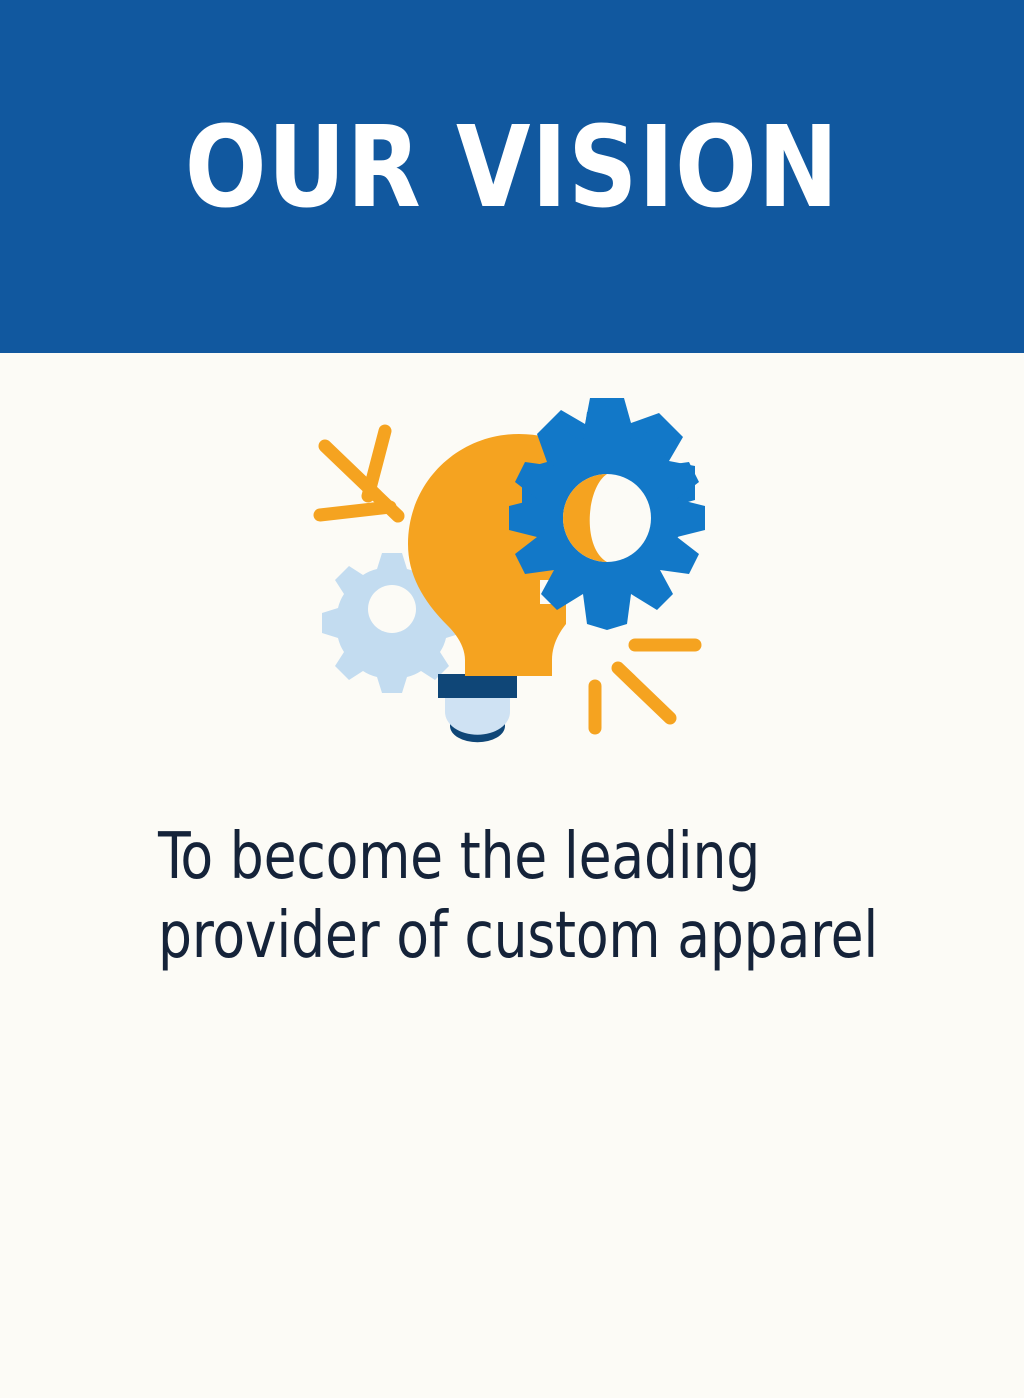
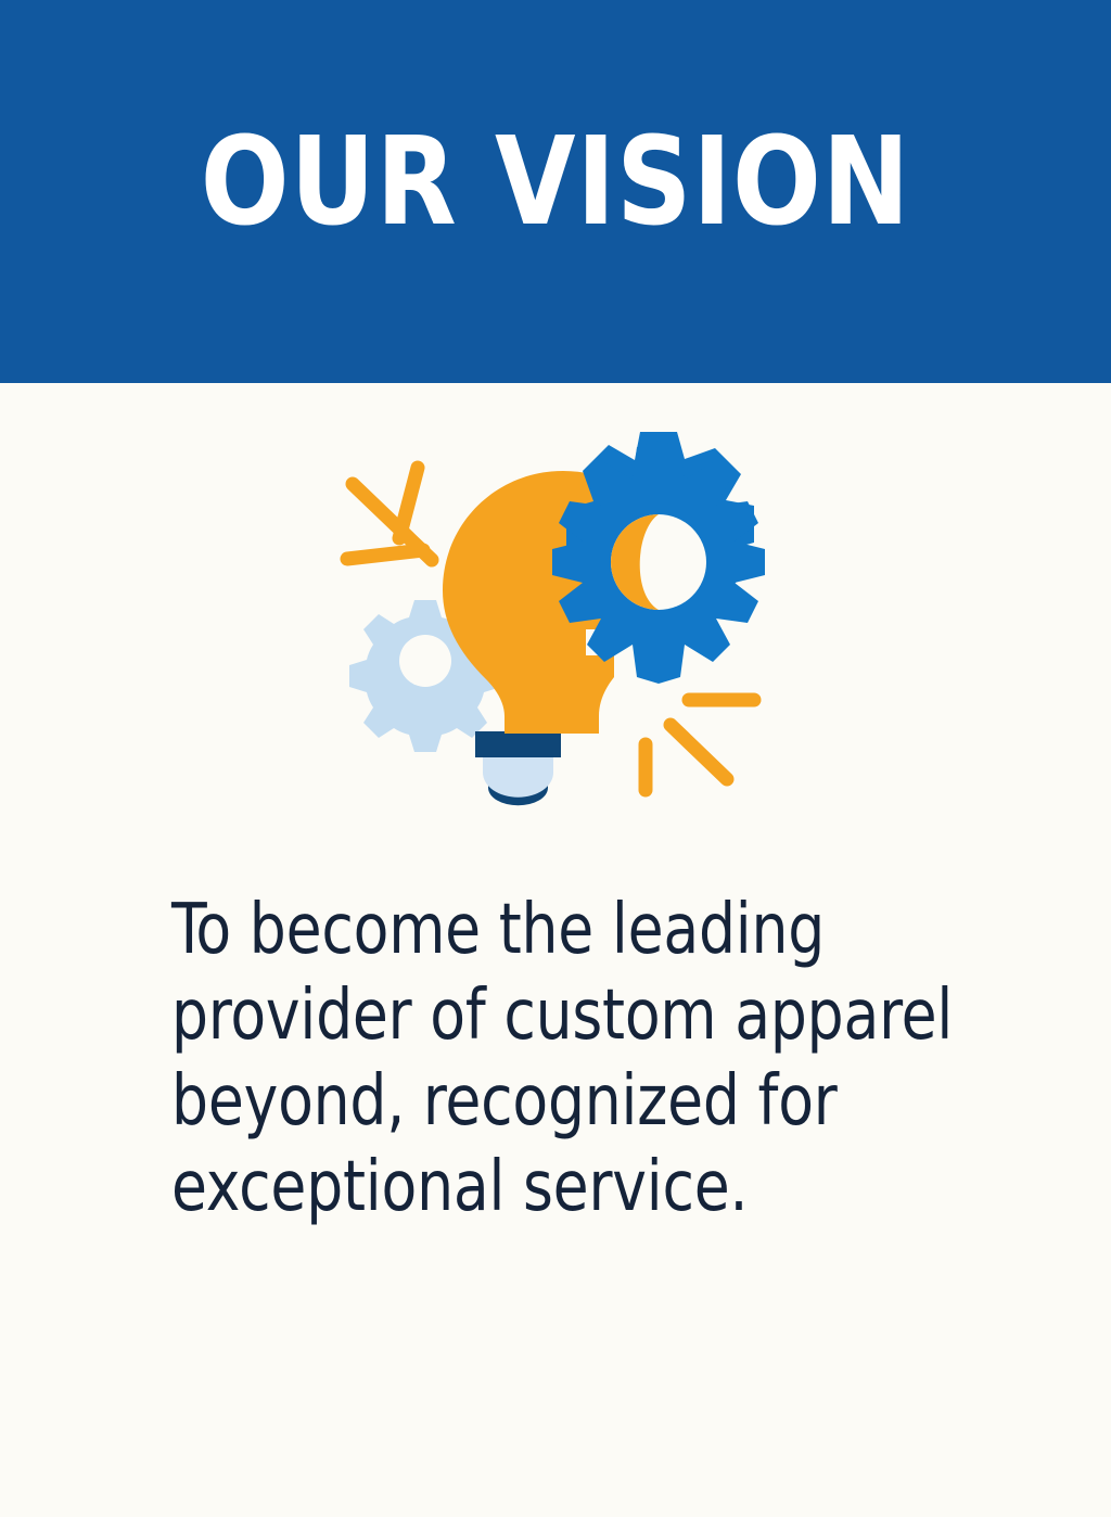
  OUR VISION
  To become the leading
  provider of custom apparel
+ beyond, recognized for
+ exceptional service.
